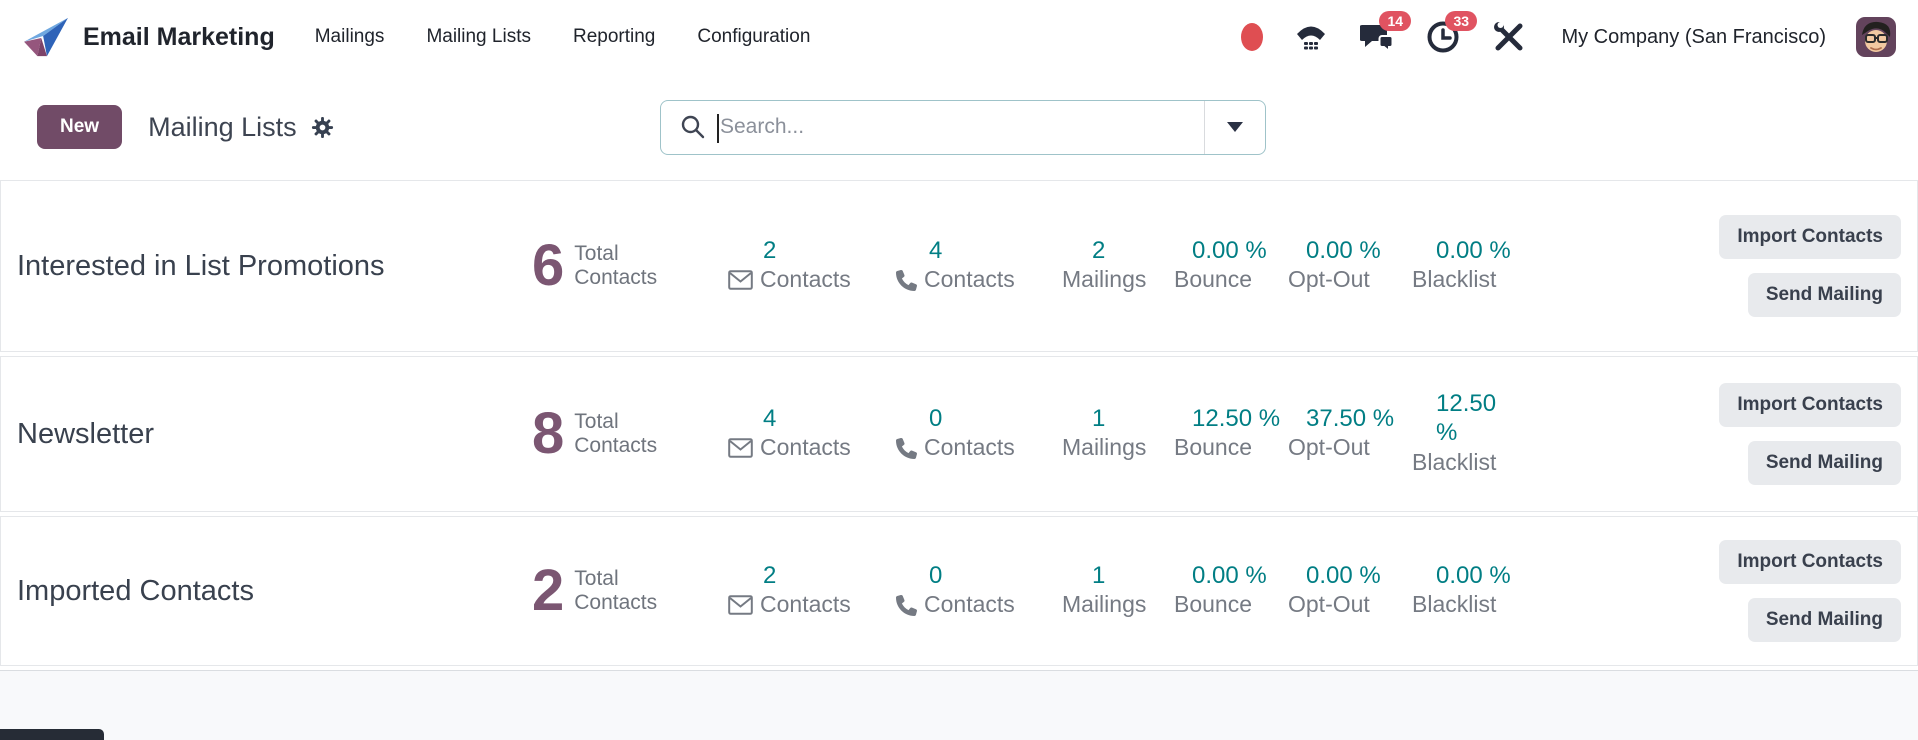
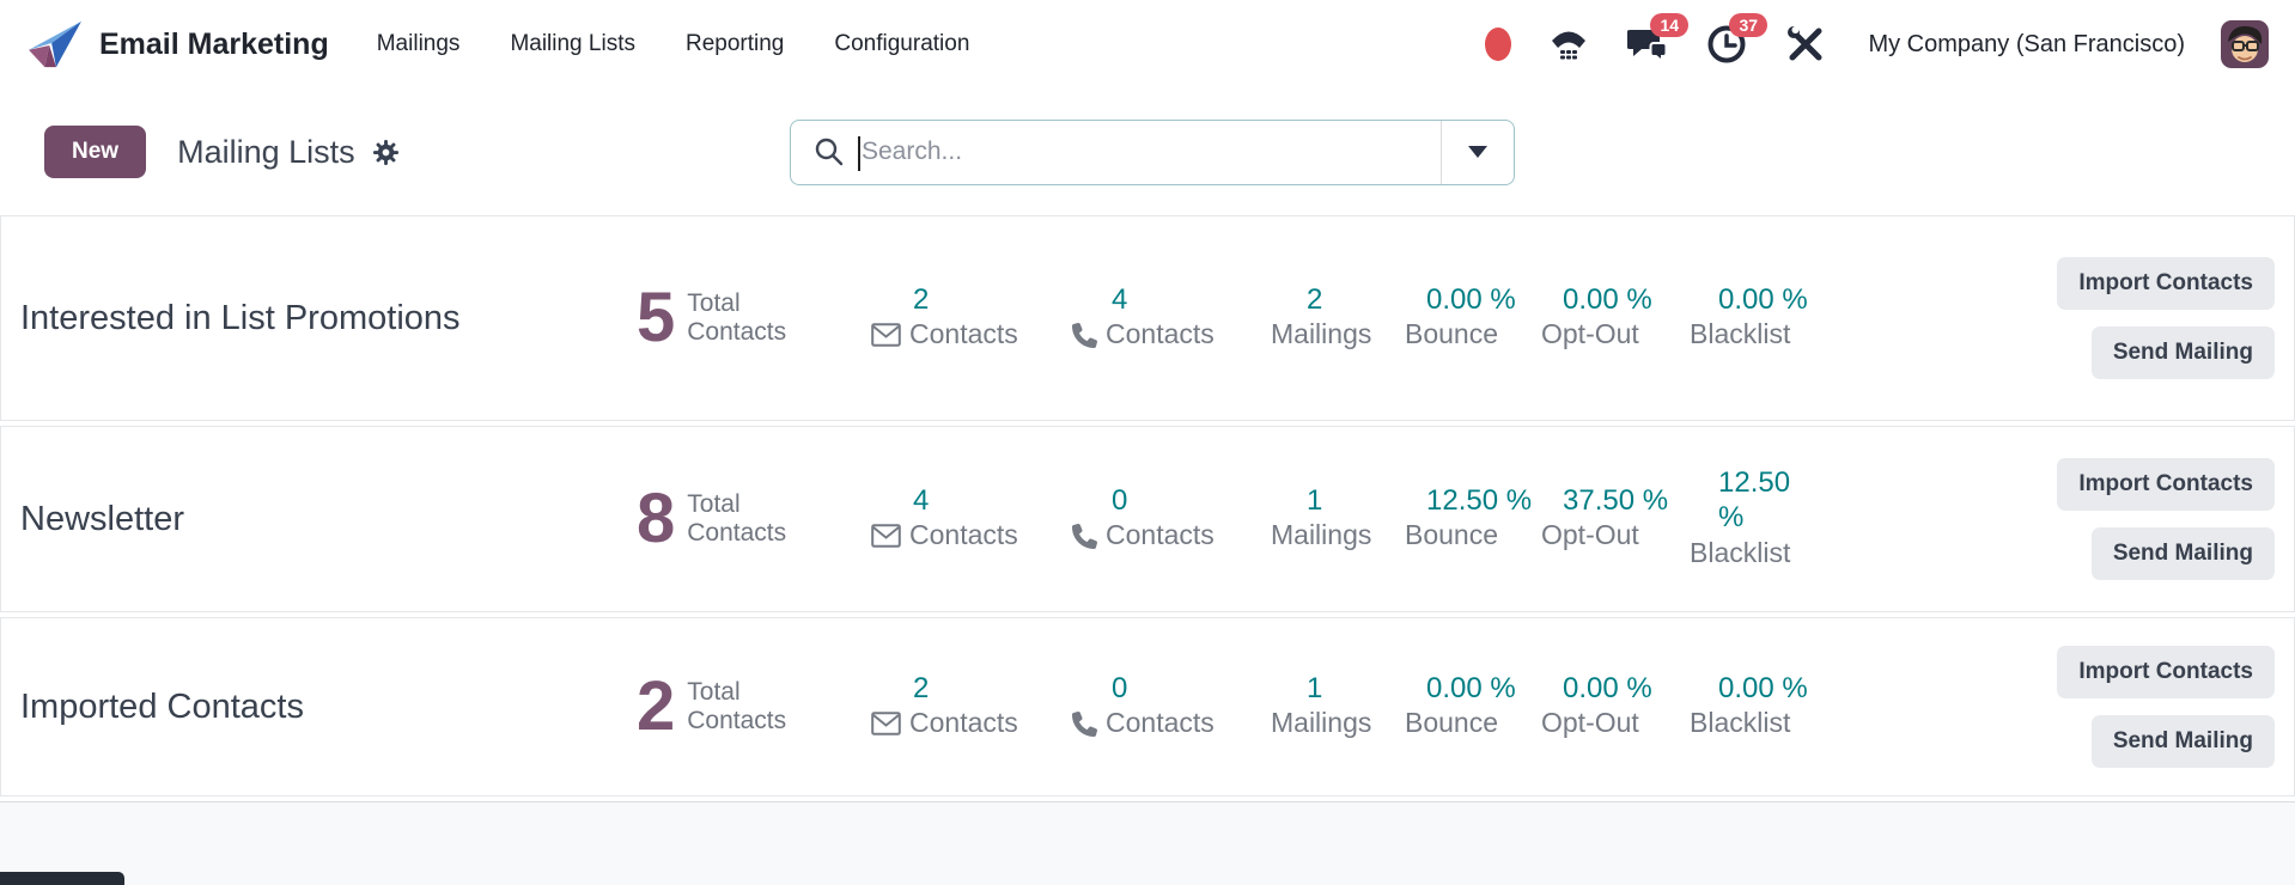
  Email Marketing
  Mailings
  Mailing Lists
  Reporting
  Configuration
  14
- 33
+ 37
  My Company (San Francisco)
  New
  Mailing Lists
  Search...
  Interested in List Promotions
- 6
+ 5
  Total
  Contacts
  2
  Contacts
  4
  Contacts
  2
  Mailings
  0.00 %
  Bounce
  0.00 %
  Opt-Out
  0.00 %
  Blacklist
  Import Contacts
  Send Mailing
  Newsletter
  8
  Total
  Contacts
  4
  Contacts
  0
  Contacts
  1
  Mailings
  12.50 %
  Bounce
  37.50 %
  Opt-Out
  12.50 %
  Blacklist
  Import Contacts
  Send Mailing
  Imported Contacts
  2
  Total
  Contacts
  2
  Contacts
  0
  Contacts
  1
  Mailings
  0.00 %
  Bounce
  0.00 %
  Opt-Out
  0.00 %
  Blacklist
  Import Contacts
  Send Mailing
